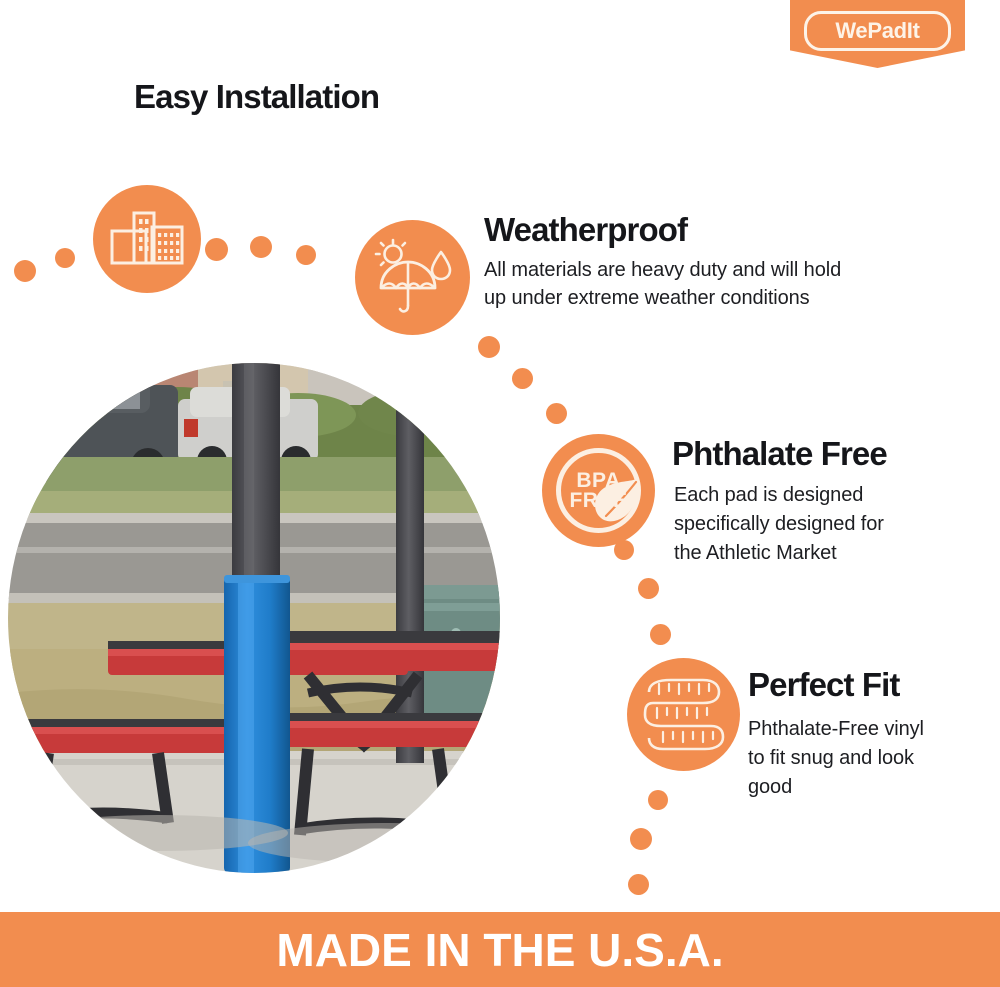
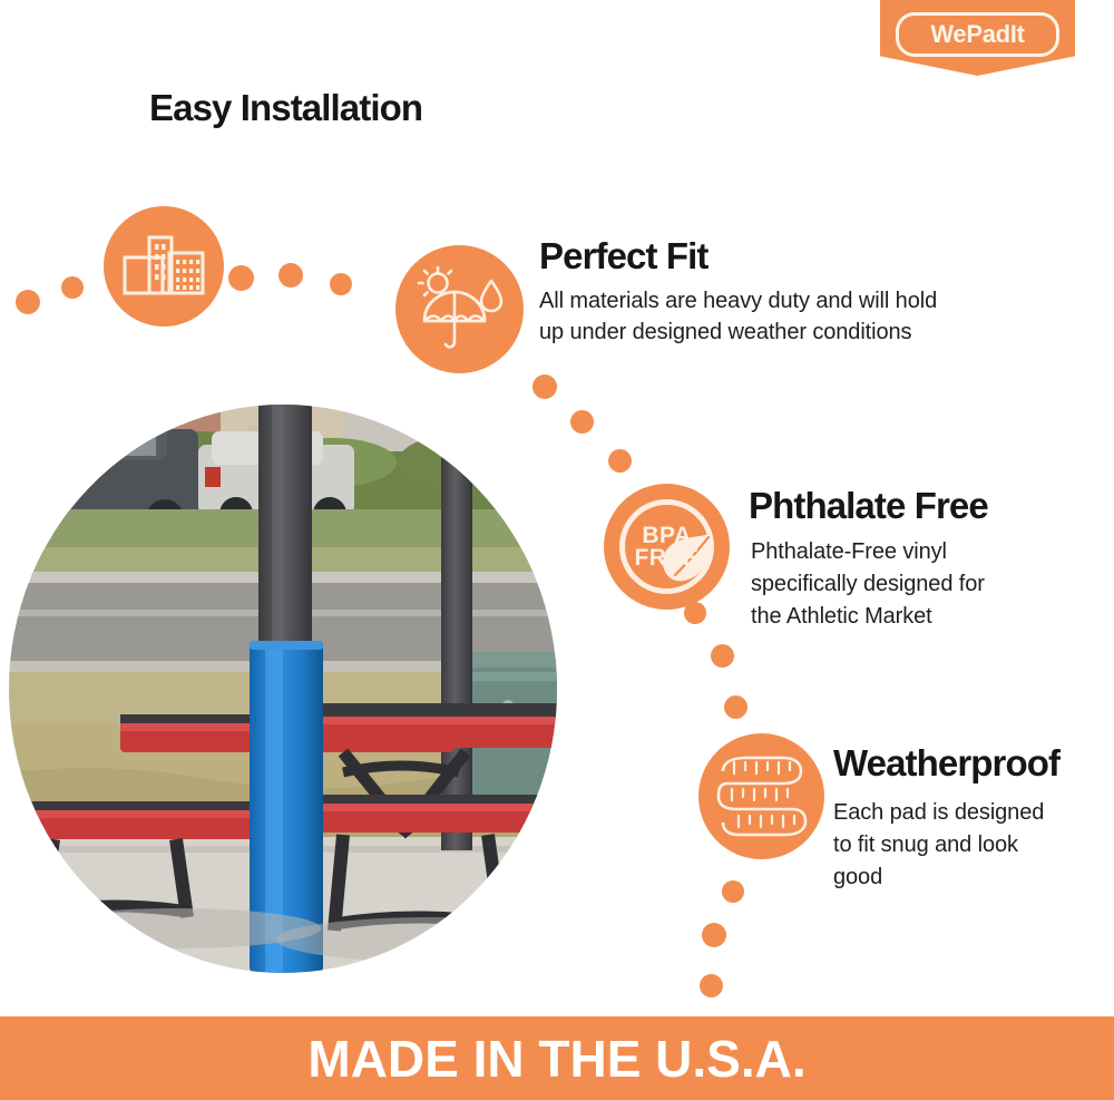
  WePadIt
  Easy Installation
- Weatherproof
+ Perfect Fit
  All materials are heavy duty and will hold
- up under extreme weather conditions
+ up under designed weather conditions
  BPA
  FREE
  Phthalate Free
- Each pad is designed
+ Phthalate-Free vinyl
  specifically designed for
  the Athletic Market
- Perfect Fit
+ Weatherproof
- Phthalate-Free vinyl
+ Each pad is designed
  to fit snug and look
  good
  MADE IN THE U.S.A.
